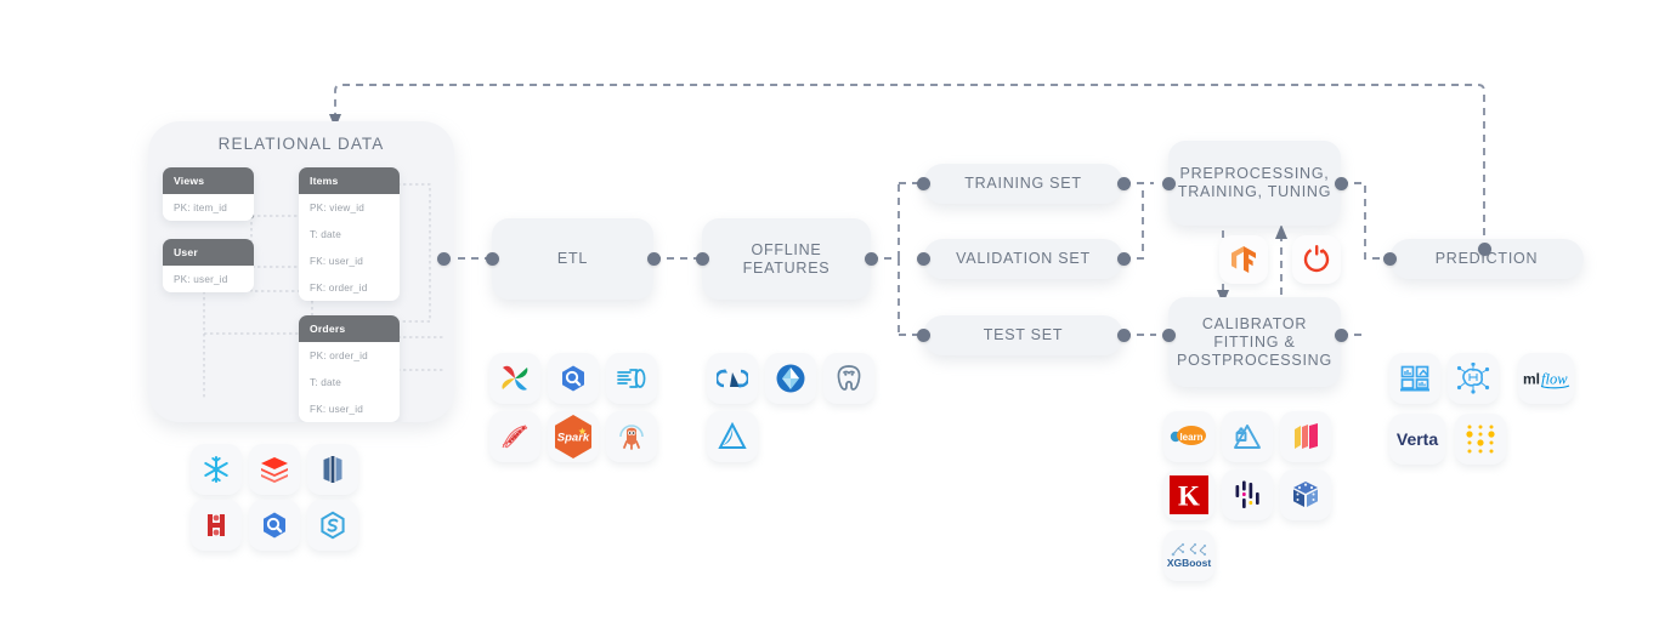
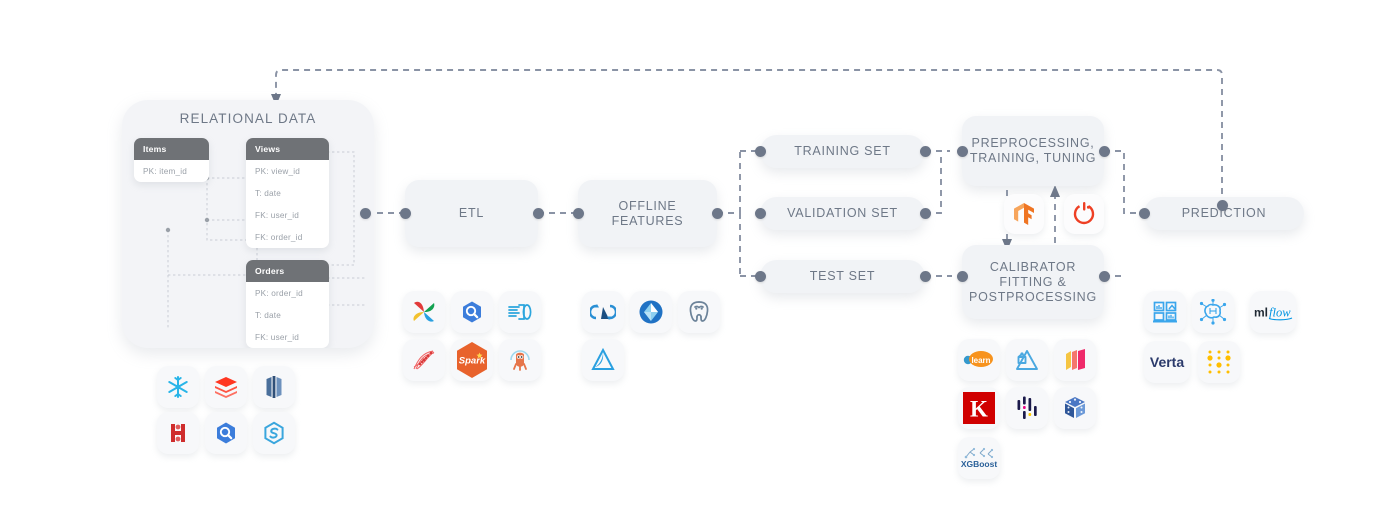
  RELATIONAL DATA
- Views
+ Items
  PK: item_id
- User
- PK: user_id
- Items
+ Views
  PK: view_id
  T: date
  FK: user_id
  FK: order_id
  Orders
  PK: order_id
  T: date
  FK: user_id
  ETL
  OFFLINE
  FEATURES
  TRAINING SET
  VALIDATION SET
  TEST SET
  PREPROCESSING,
  TRAINING, TUNING
  CALIBRATOR
  FITTING &
  POSTPROCESSING
  PREDICTION
  Spark
  learn
  K
  XGBoost
  ml
  flow
  Verta
